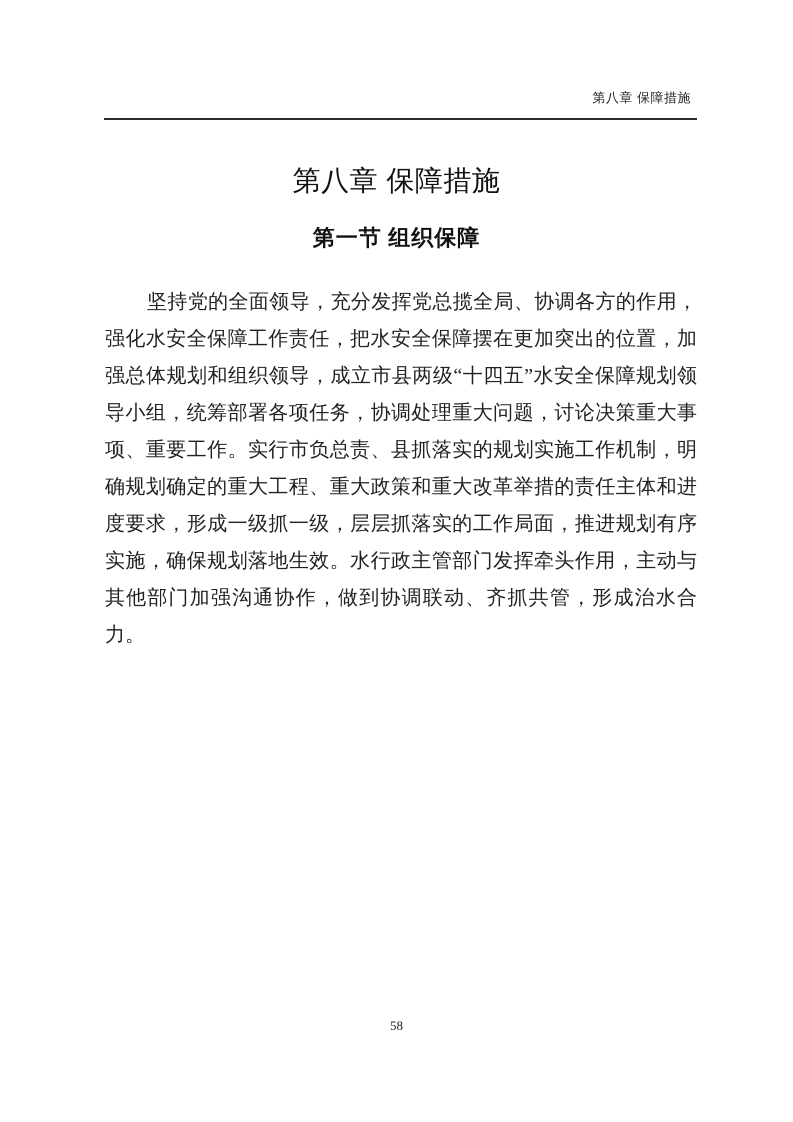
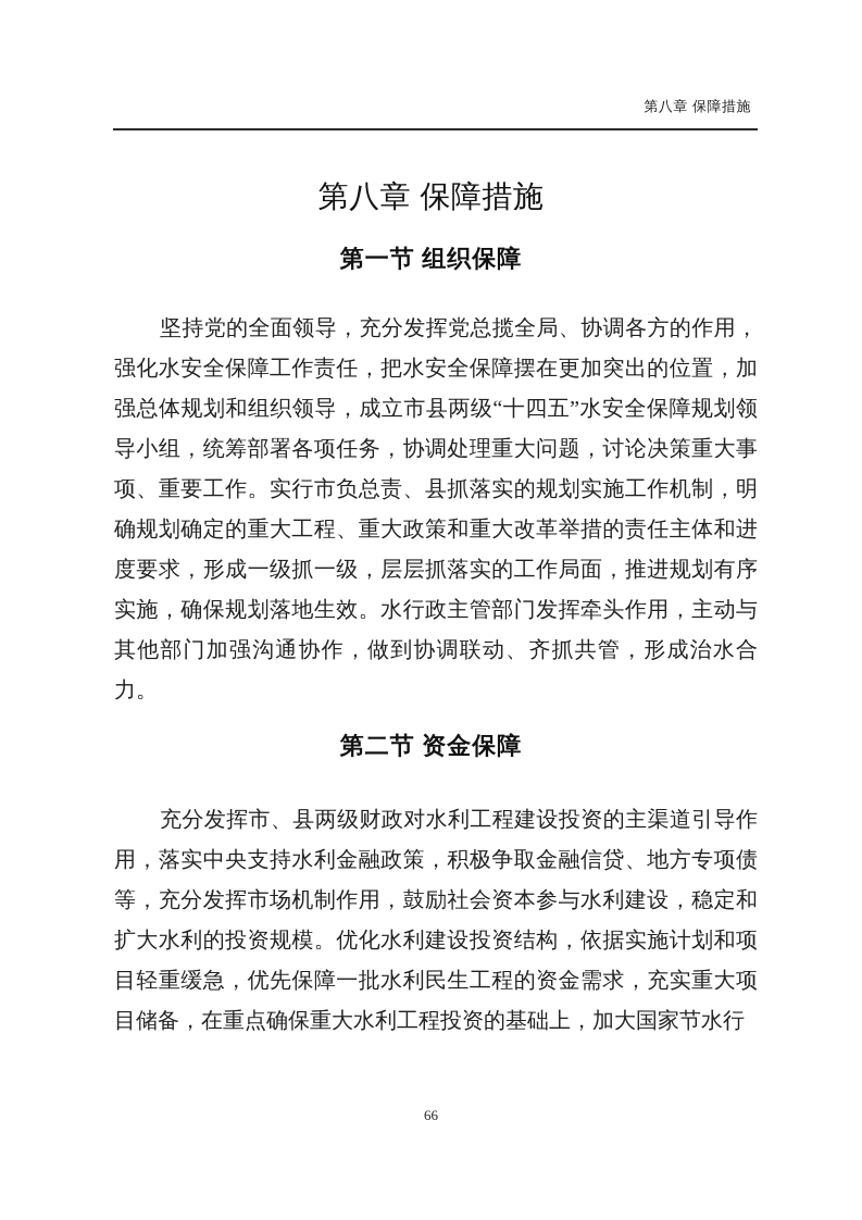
  第八章 保障措施
  第八章 保障措施
  第一节 组织保障
  坚持党的全面领导，充分发挥党总揽全局、协调各方的作用，强化水安全保障工作责任，把水安全保障摆在更加突出的位置，加强总体规划和组织领导，成立市县两级“十四五”水安全保障规划领导小组，统筹部署各项任务，协调处理重大问题，讨论决策重大事项、重要工作。实行市负总责、县抓落实的规划实施工作机制，明确规划确定的重大工程、重大政策和重大改革举措的责任主体和进度要求，形成一级抓一级，层层抓落实的工作局面，推进规划有序实施，确保规划落地生效。水行政主管部门发挥牵头作用，主动与其他部门加强沟通协作，做到协调联动、齐抓共管，形成治水合力。
+ 第二节 资金保障
+ 充分发挥市、县两级财政对水利工程建设投资的主渠道引导作用，落实中央支持水利金融政策，积极争取金融信贷、地方专项债等，充分发挥市场机制作用，鼓励社会资本参与水利建设，稳定和扩大水利的投资规模。优化水利建设投资结构，依据实施计划和项目轻重缓急，优先保障一批水利民生工程的资金需求，充实重大项目储备，在重点确保重大水利工程投资的基础上，加大国家节水行
- 58
+ 66
